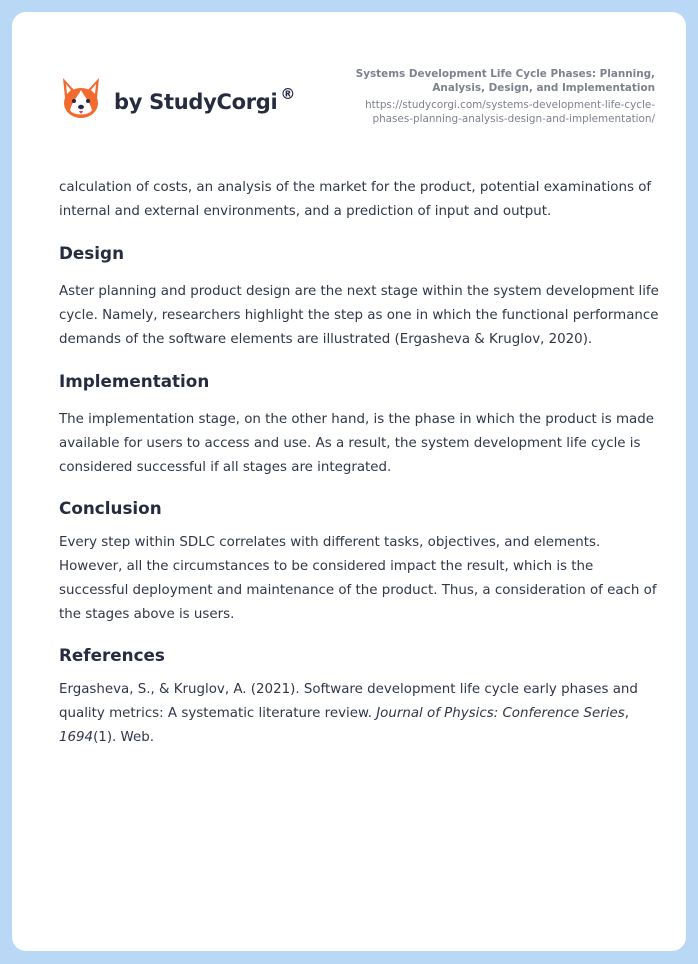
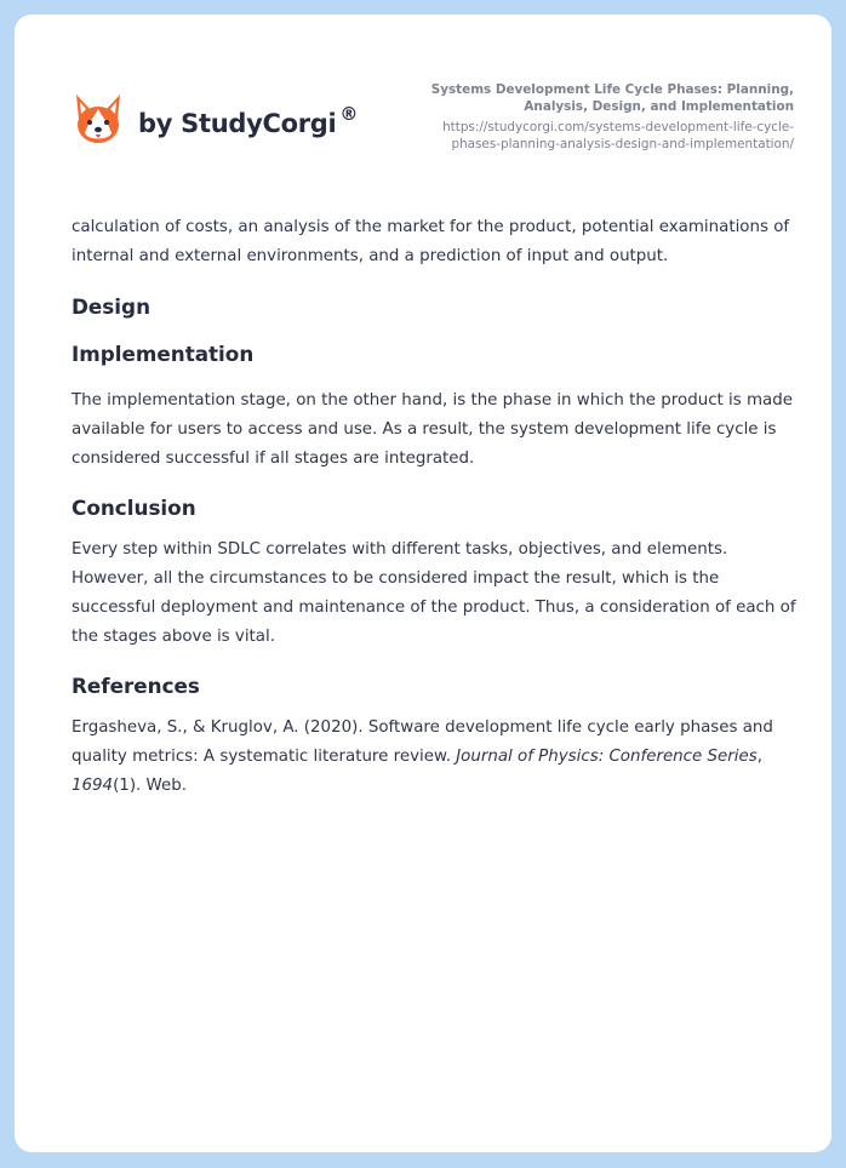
  by StudyCorgi ®
  Systems Development Life Cycle Phases: Planning, Analysis, Design, and Implementation
  https://studycorgi.com/systems-development-life-cycle-phases-planning-analysis-design-and-implementation/
  calculation of costs, an analysis of the market for the product, potential examinations of internal and external environments, and a prediction of input and output.
  Design
- Aster planning and product design are the next stage within the system development life cycle. Namely, researchers highlight the step as one in which the functional performance demands of the software elements are illustrated (Ergasheva & Kruglov, 2020).
  Implementation
  The implementation stage, on the other hand, is the phase in which the product is made available for users to access and use. As a result, the system development life cycle is considered successful if all stages are integrated.
  Conclusion
- Every step within SDLC correlates with different tasks, objectives, and elements. However, all the circumstances to be considered impact the result, which is the successful deployment and maintenance of the product. Thus, a consideration of each of the stages above is users.
+ Every step within SDLC correlates with different tasks, objectives, and elements. However, all the circumstances to be considered impact the result, which is the successful deployment and maintenance of the product. Thus, a consideration of each of the stages above is vital.
  References
- Ergasheva, S., & Kruglov, A. (2021). Software development life cycle early phases and quality metrics: A systematic literature review. Journal of Physics: Conference Series, 1694(1). Web.
+ Ergasheva, S., & Kruglov, A. (2020). Software development life cycle early phases and quality metrics: A systematic literature review. Journal of Physics: Conference Series, 1694(1). Web.
